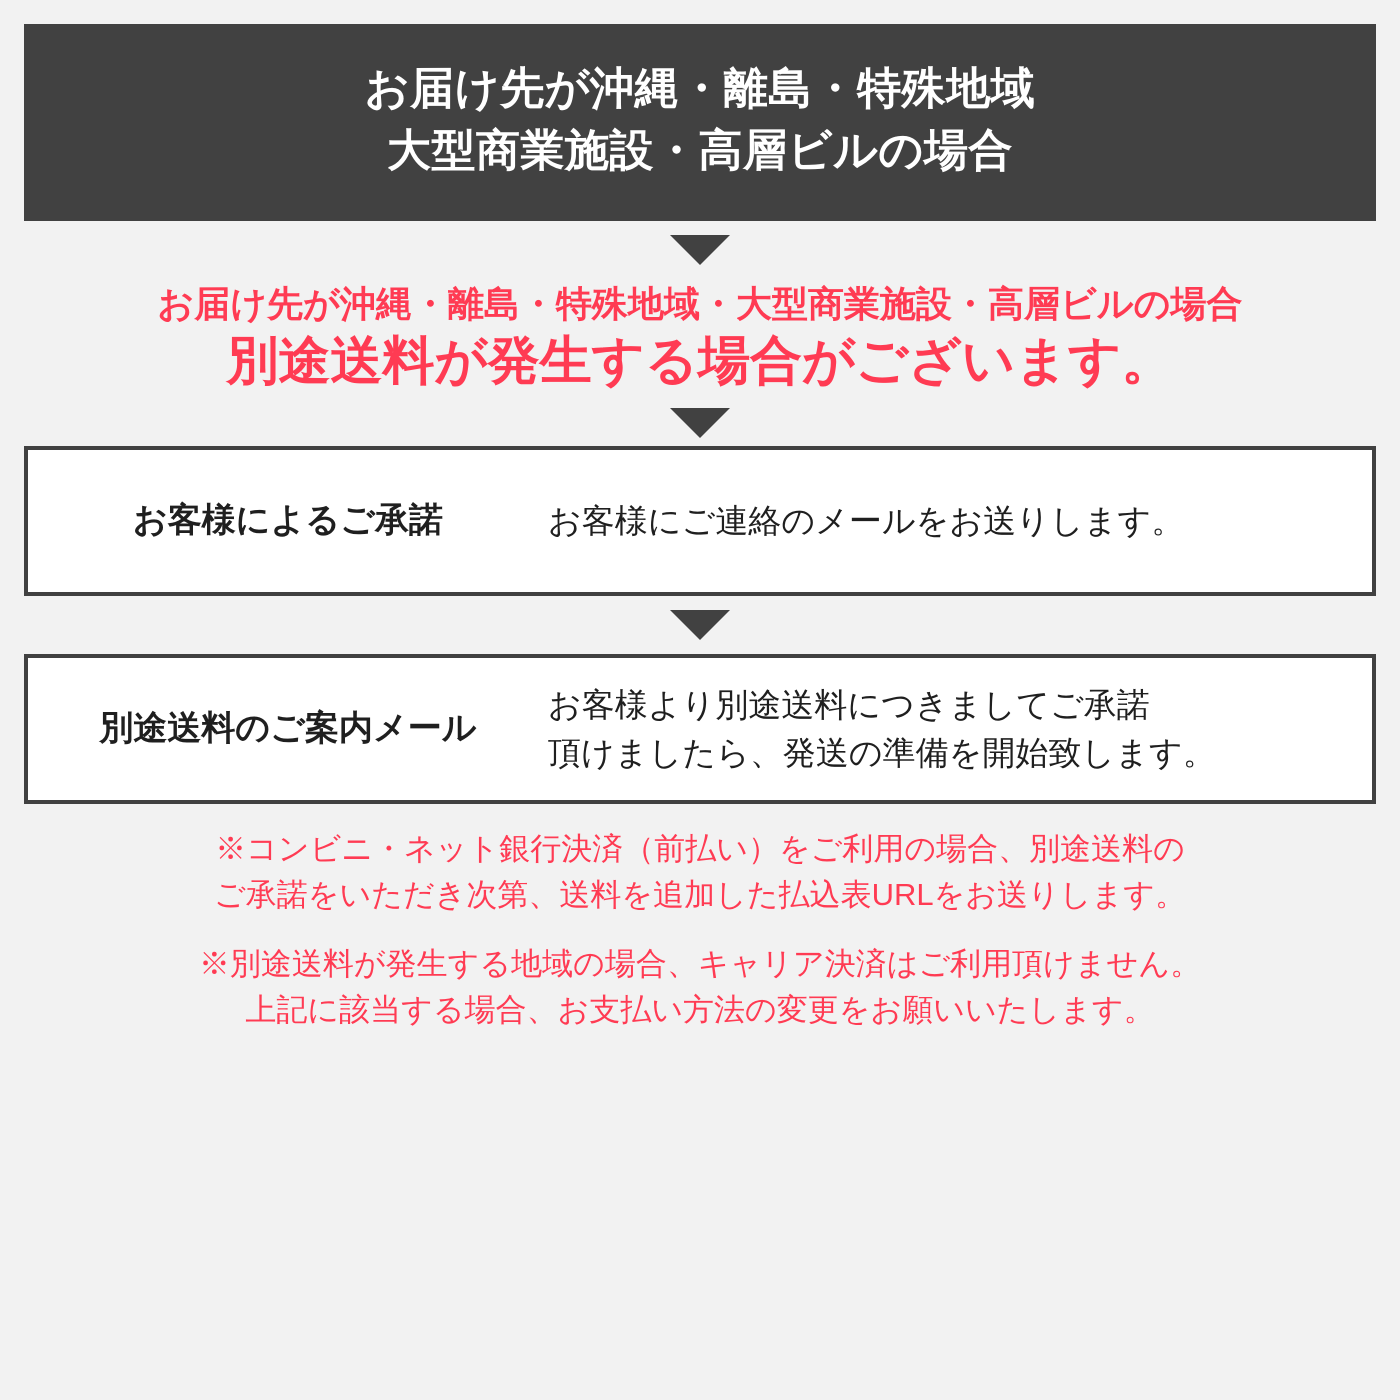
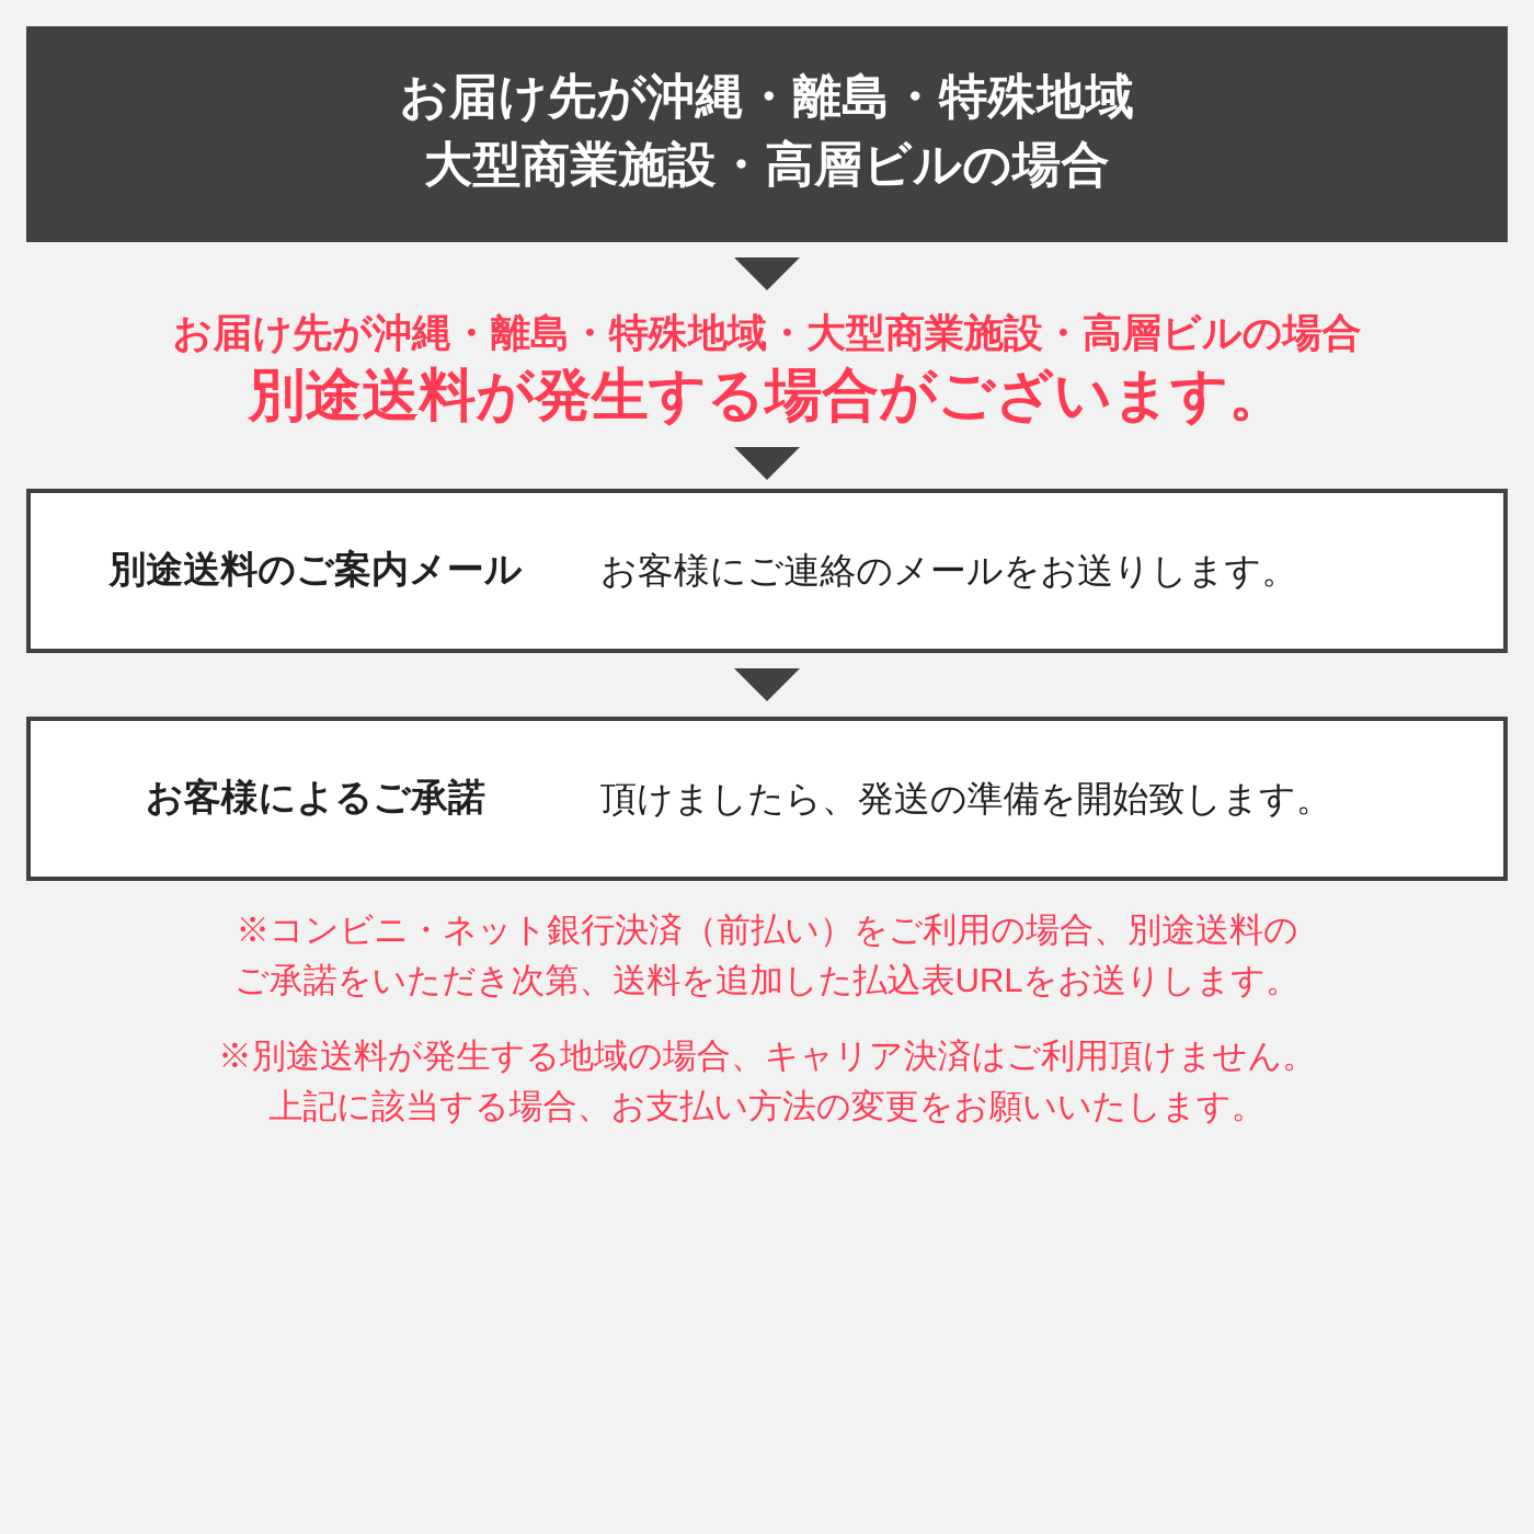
  お届け先が沖縄・離島・特殊地域
  大型商業施設・高層ビルの場合
  お届け先が沖縄・離島・特殊地域・大型商業施設・高層ビルの場合
  別途送料が発生する場合がございます。
- お客様によるご承諾
+ 別途送料のご案内メール
  お客様にご連絡のメールをお送りします。
- 別途送料のご案内メール
+ お客様によるご承諾
- お客様より別途送料につきましてご承諾
  頂けましたら、発送の準備を開始致します。
  ※コンビニ・ネット銀行決済（前払い）をご利用の場合、別途送料の
  ご承諾をいただき次第、送料を追加した払込表URLをお送りします。
  ※別途送料が発生する地域の場合、キャリア決済はご利用頂けません。
  上記に該当する場合、お支払い方法の変更をお願いいたします。
